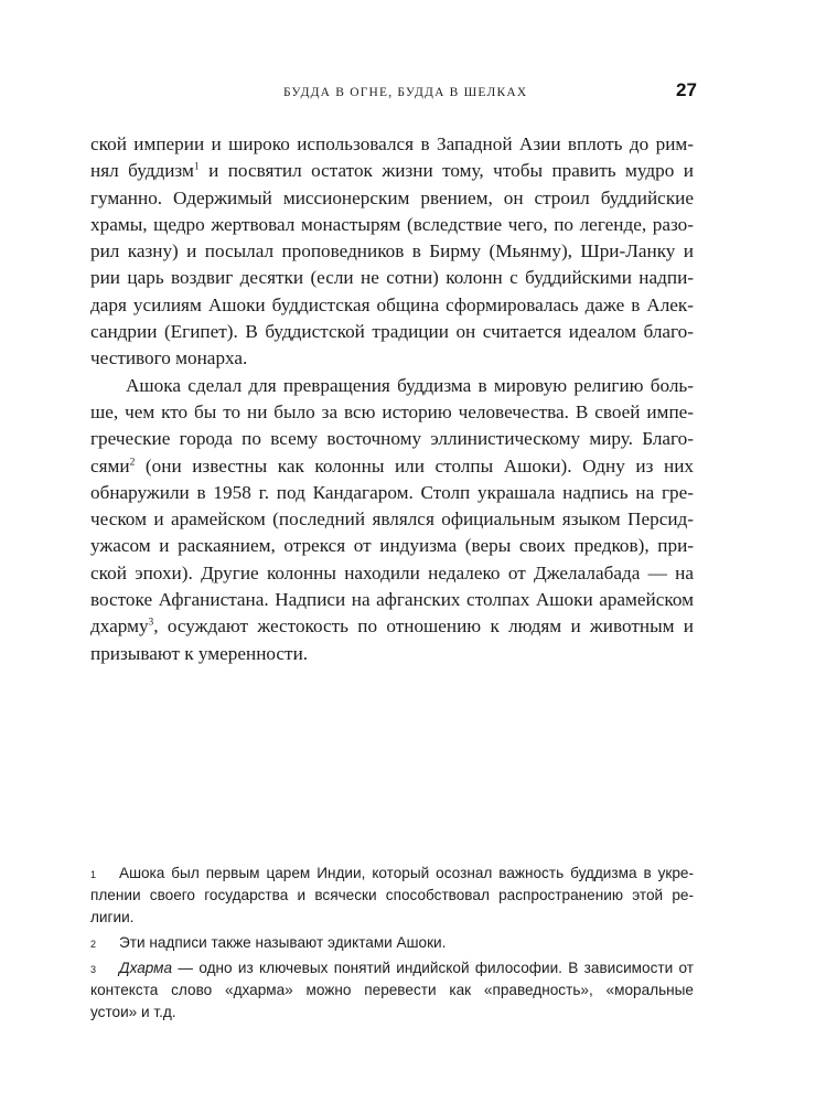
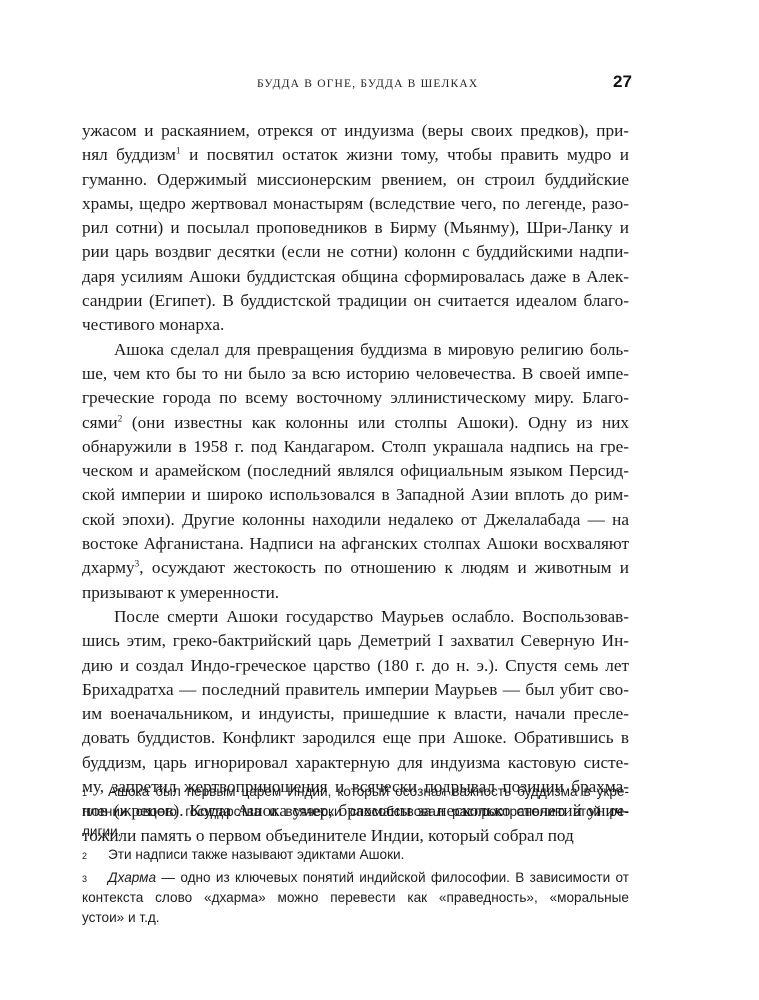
  БУДДА В ОГНЕ, БУДДА В ШЕЛКАХ
  27
- ской империи и широко использовался в Западной Азии вплоть до рим-
+ ужасом и раскаянием, отрекся от индуизма (веры своих предков), при-
  нял буддизм1 и посвятил остаток жизни тому, чтобы править мудро и
  гуманно. Одержимый миссионерским рвением, он строил буддийские
  храмы, щедро жертвовал монастырям (вследствие чего, по легенде, разо-
- рил казну) и посылал проповедников в Бирму (Мьянму), Шри-Ланку и
+ рил сотни) и посылал проповедников в Бирму (Мьянму), Шри-Ланку и
  рии царь воздвиг десятки (если не сотни) колонн с буддийскими надпи-
  даря усилиям Ашоки буддистская община сформировалась даже в Алек-
  сандрии (Египет). В буддистской традиции он считается идеалом благо-
  честивого монарха.
  Ашока сделал для превращения буддизма в мировую религию боль-
  ше, чем кто бы то ни было за всю историю человечества. В своей импе-
  греческие города по всему восточному эллинистическому миру. Благо-
  сями2 (они известны как колонны или столпы Ашоки). Одну из них
  обнаружили в 1958 г. под Кандагаром. Столп украшала надпись на гре-
  ческом и арамейском (последний являлся официальным языком Персид-
- ужасом и раскаянием, отрекся от индуизма (веры своих предков), при-
+ ской империи и широко использовался в Западной Азии вплоть до рим-
  ской эпохи). Другие колонны находили недалеко от Джелалабада — на
- востоке Афганистана. Надписи на афганских столпах Ашоки арамейском
+ востоке Афганистана. Надписи на афганских столпах Ашоки восхваляют
  дхарму3, осуждают жестокость по отношению к людям и животным и
  призывают к умеренности.
+ После смерти Ашоки государство Маурьев ослабло. Воспользовав-
+ шись этим, греко-бактрийский царь Деметрий I захватил Северную Ин-
+ дию и создал Индо-греческое царство (180 г. до н. э.). Спустя семь лет
+ Брихадратха — последний правитель империи Маурьев — был убит сво-
+ им военачальником, и индуисты, пришедшие к власти, начали пресле-
+ довать буддистов. Конфликт зародился еще при Ашоке. Обратившись в
+ буддизм, царь игнорировал характерную для индуизма кастовую систе-
+ му, запретил жертвоприношения и всячески подрывал позиции брахма-
+ нов (жрецов). Когда Ашока умер, брахманы за несколько столетий унич-
+ тожили память о первом объединителе Индии, который собрал под
  1
  Ашока был первым царем Индии, который осознал важность буддизма в укре-
  плении своего государства и всячески способствовал распространению этой ре-
  лигии.
  2
  Эти надписи также называют эдиктами Ашоки.
  3
  Дхарма — одно из ключевых понятий индийской философии. В зависимости от
  контекста слово «дхарма» можно перевести как «праведность», «моральные
  устои» и т.д.
